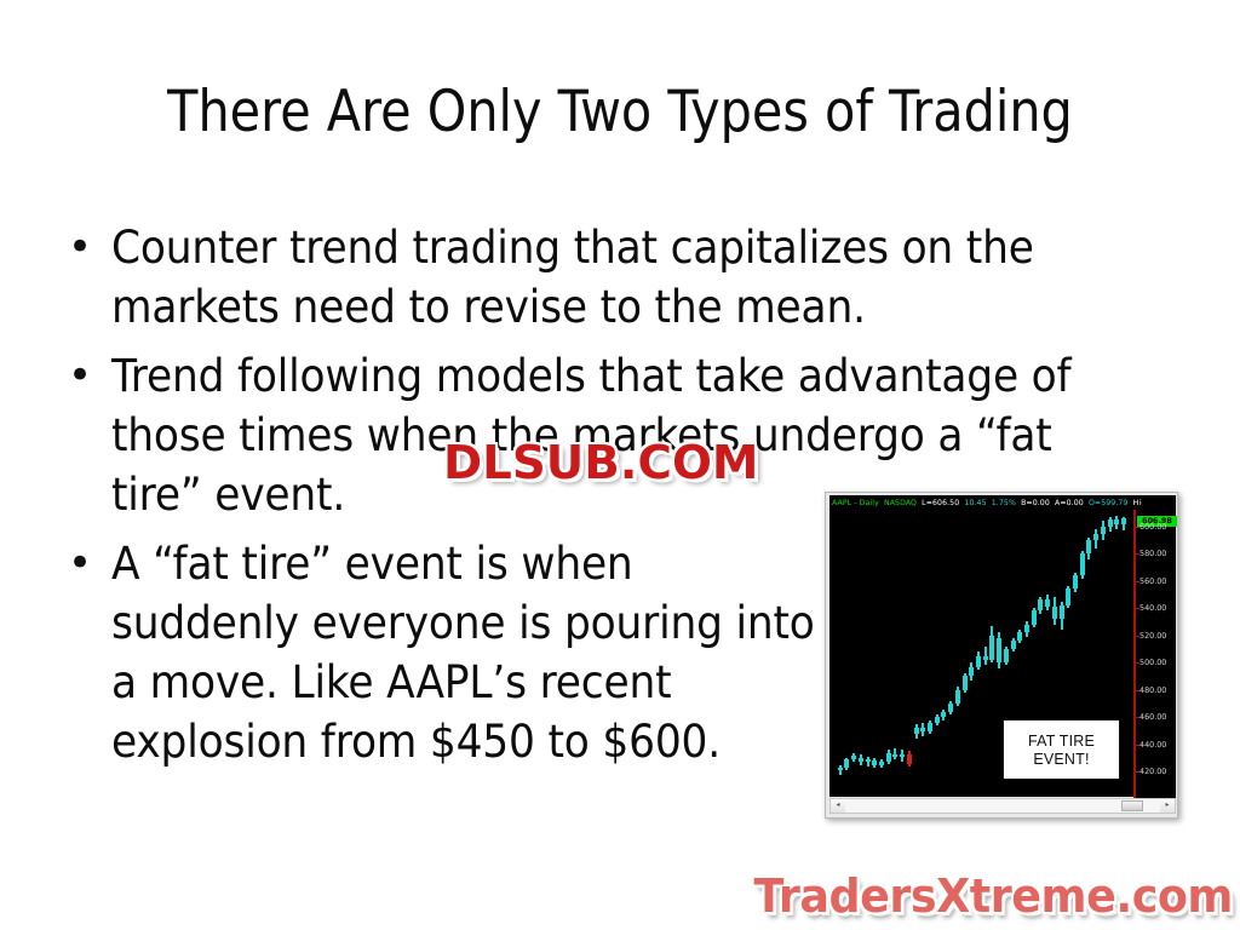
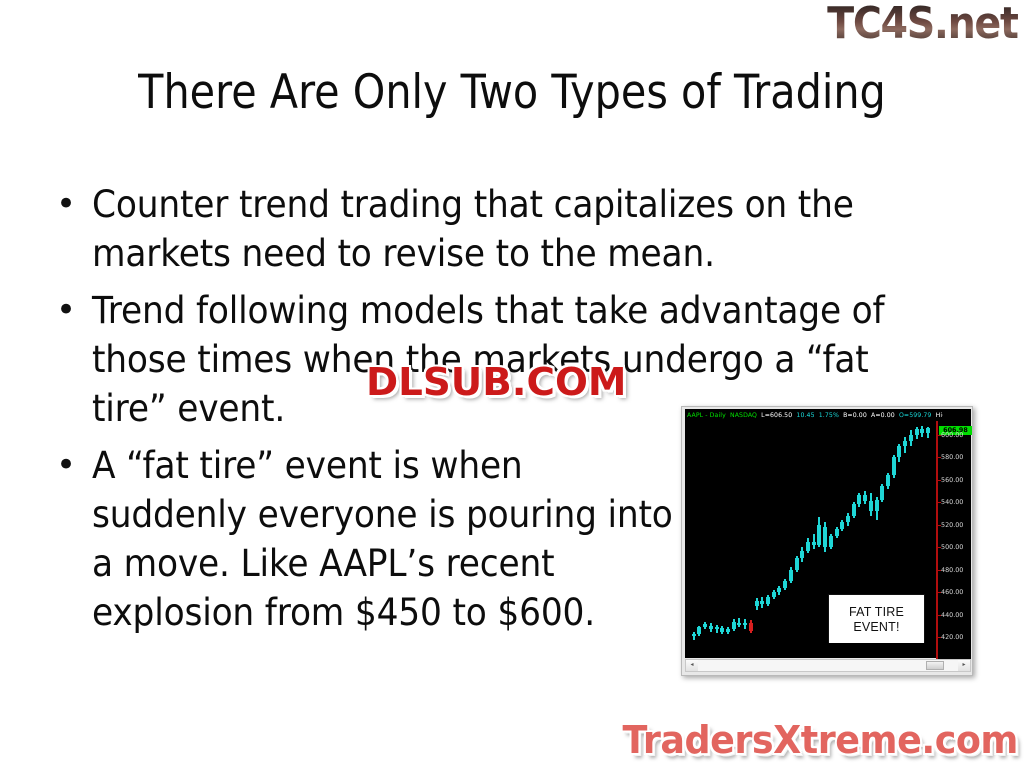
+ TC4S.net
  There Are Only Two Types of Trading
  •
  Counter trend trading that capitalizes on the markets need to revise to the mean.
  •
  Trend following models that take advantage of those times when the markets undergo a “fat tire” event.
  •
  A “fat tire” event is when suddenly everyone is pouring into a move. Like AAPL’s recent explosion from $450 to $600.
  FAT TIRE
  EVENT!
  420.00
  440.00
  460.00
  480.00
  500.00
  520.00
  540.00
  560.00
  580.00
  600.00
  DLSUB.COM
  TradersXtreme.com
